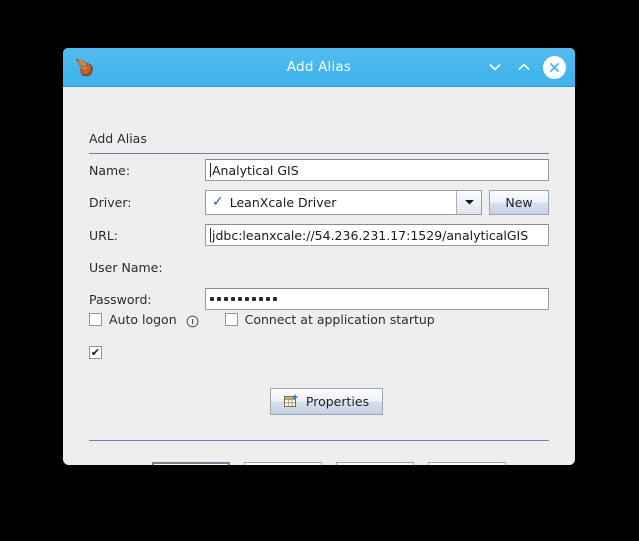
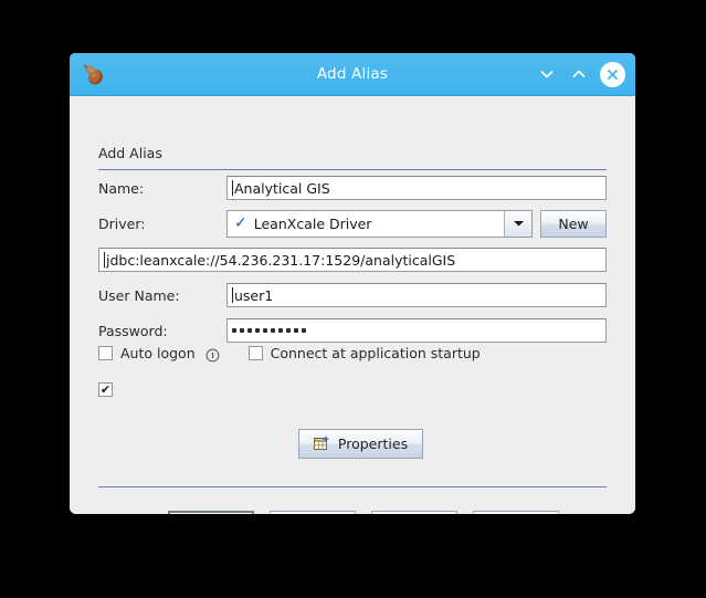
  Add Alias
  Add Alias
  Name:
  Analytical GIS
  Driver:
  ✓
  LeanXcale Driver
  New
- URL:
  jdbc:leanxcale://54.236.231.17:1529/analyticalGIS
  User Name:
+ user1
  Password:
  Auto logon
  Connect at application startup
  ✔
  Properties
